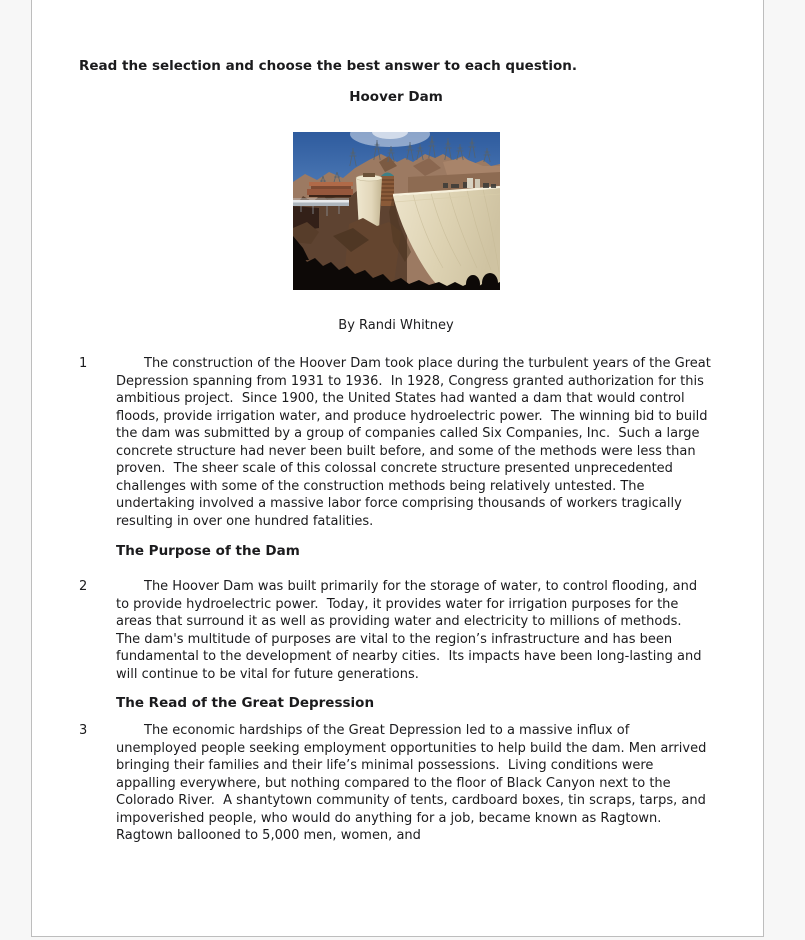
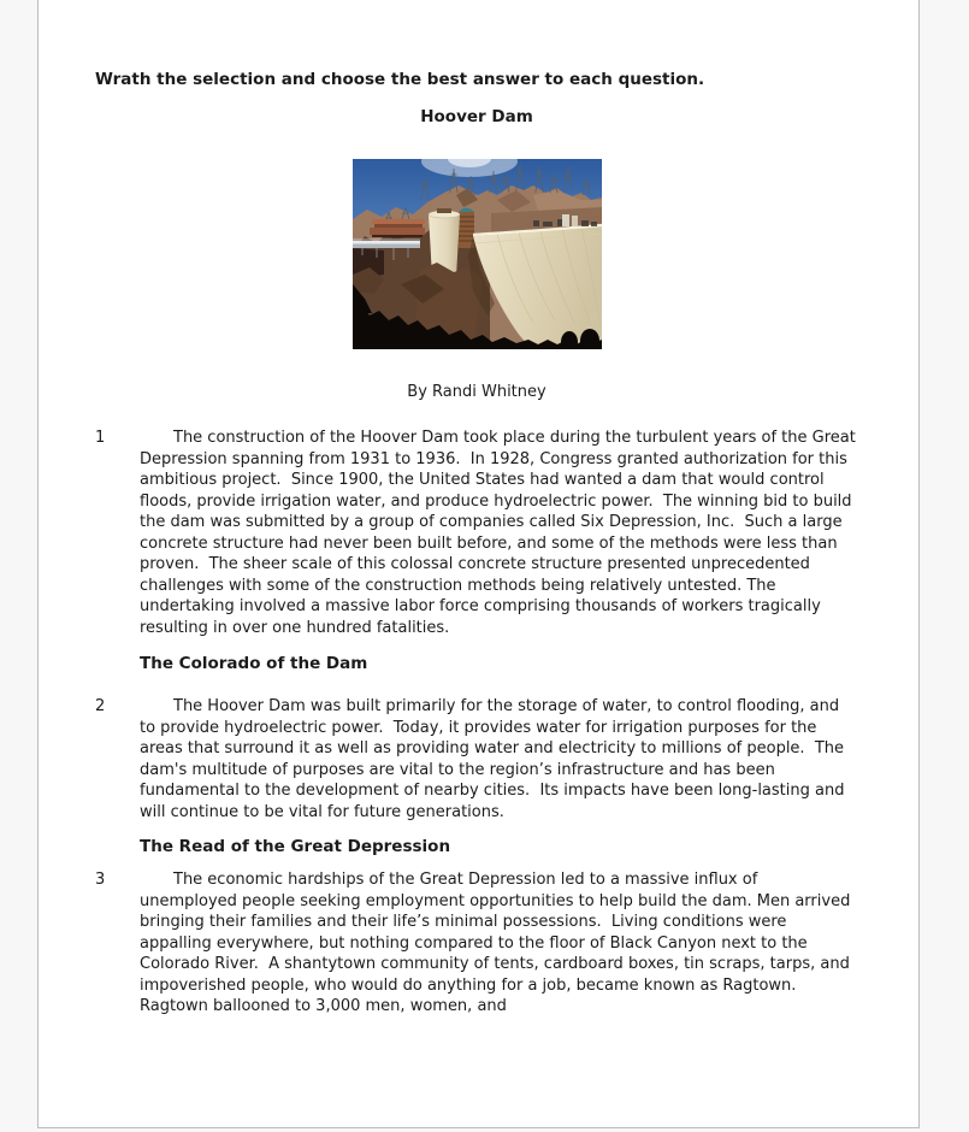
- Read the selection and choose the best answer to each question.
+ Wrath the selection and choose the best answer to each question.
  Hoover Dam
  By Randi Whitney
  1
- The construction of the Hoover Dam took place during the turbulent years of the Great Depression spanning from 1931 to 1936. In 1928, Congress granted authorization for this ambitious project. Since 1900, the United States had wanted a dam that would control floods, provide irrigation water, and produce hydroelectric power. The winning bid to build the dam was submitted by a group of companies called Six Companies, Inc. Such a large concrete structure had never been built before, and some of the methods were less than proven. The sheer scale of this colossal concrete structure presented unprecedented challenges with some of the construction methods being relatively untested. The undertaking involved a massive labor force comprising thousands of workers tragically resulting in over one hundred fatalities.
+ The construction of the Hoover Dam took place during the turbulent years of the Great Depression spanning from 1931 to 1936. In 1928, Congress granted authorization for this ambitious project. Since 1900, the United States had wanted a dam that would control floods, provide irrigation water, and produce hydroelectric power. The winning bid to build the dam was submitted by a group of companies called Six Depression, Inc. Such a large concrete structure had never been built before, and some of the methods were less than proven. The sheer scale of this colossal concrete structure presented unprecedented challenges with some of the construction methods being relatively untested. The undertaking involved a massive labor force comprising thousands of workers tragically resulting in over one hundred fatalities.
- The Purpose of the Dam
+ The Colorado of the Dam
  2
- The Hoover Dam was built primarily for the storage of water, to control flooding, and to provide hydroelectric power. Today, it provides water for irrigation purposes for the areas that surround it as well as providing water and electricity to millions of methods. The dam's multitude of purposes are vital to the region’s infrastructure and has been fundamental to the development of nearby cities. Its impacts have been long-lasting and will continue to be vital for future generations.
+ The Hoover Dam was built primarily for the storage of water, to control flooding, and to provide hydroelectric power. Today, it provides water for irrigation purposes for the areas that surround it as well as providing water and electricity to millions of people. The dam's multitude of purposes are vital to the region’s infrastructure and has been fundamental to the development of nearby cities. Its impacts have been long-lasting and will continue to be vital for future generations.
  The Read of the Great Depression
  3
- The economic hardships of the Great Depression led to a massive influx of unemployed people seeking employment opportunities to help build the dam. Men arrived bringing their families and their life’s minimal possessions. Living conditions were appalling everywhere, but nothing compared to the floor of Black Canyon next to the Colorado River. A shantytown community of tents, cardboard boxes, tin scraps, tarps, and impoverished people, who would do anything for a job, became known as Ragtown. Ragtown ballooned to 5,000 men, women, and
+ The economic hardships of the Great Depression led to a massive influx of unemployed people seeking employment opportunities to help build the dam. Men arrived bringing their families and their life’s minimal possessions. Living conditions were appalling everywhere, but nothing compared to the floor of Black Canyon next to the Colorado River. A shantytown community of tents, cardboard boxes, tin scraps, tarps, and impoverished people, who would do anything for a job, became known as Ragtown. Ragtown ballooned to 3,000 men, women, and
